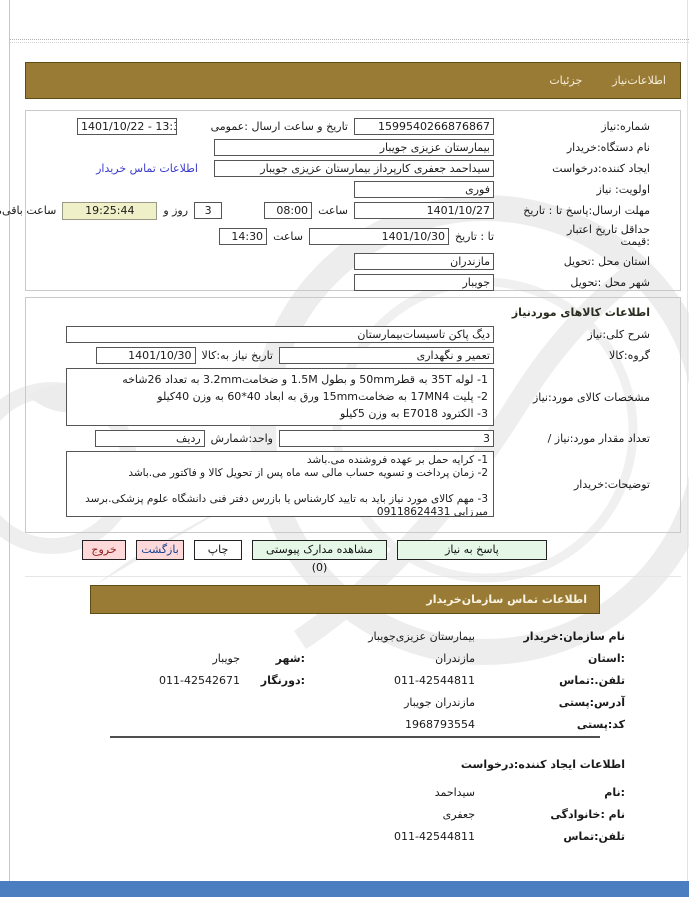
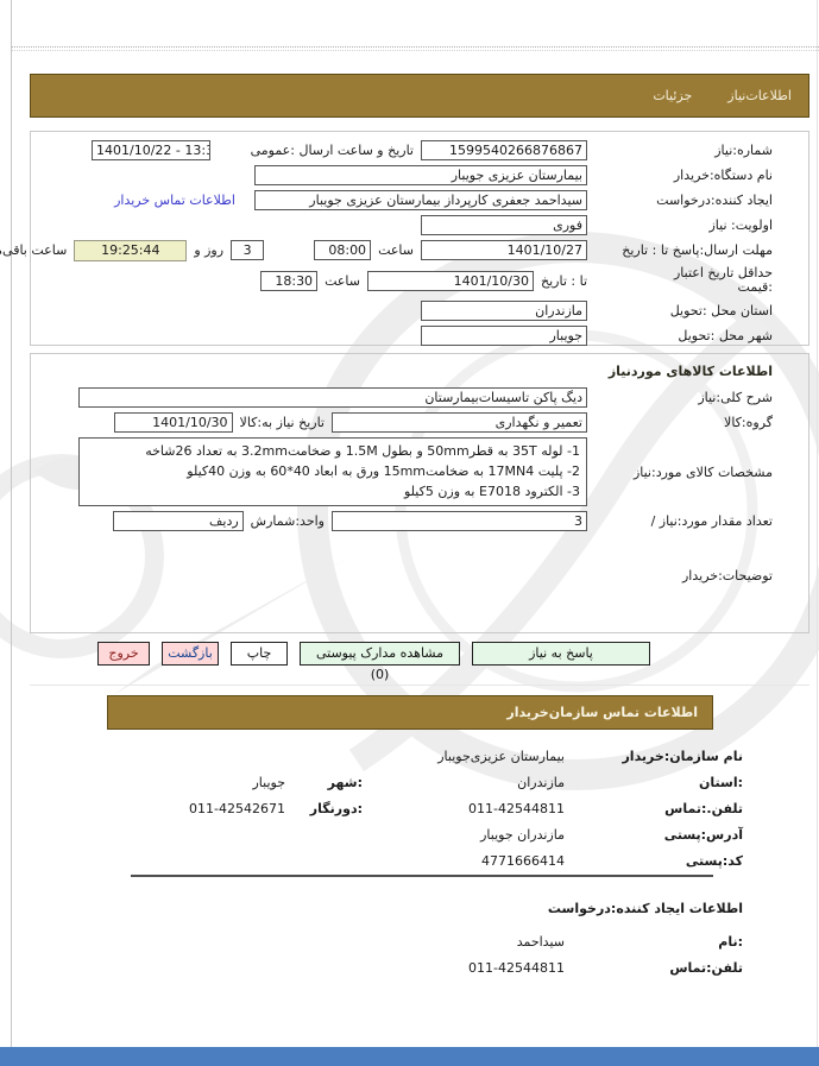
  اطلاعات‌نیاز
  جزئیات
  شماره:نیاز
  1599540266876867
  تاریخ و ساعت ارسال :عمومی
  1401/10/22 - 13:3
  نام دستگاه:خریدار
  بیمارستان عزیزی جویبار
  ایجاد کننده:درخواست
  سیداحمد جعفری کارپرداز بیمارستان عزیزی جویبار
  اطلاعات تماس خریدار
  اولویت: نیاز
  فوری
  مهلت ارسال:پاسخ تا : تاریخ
  1401/10/27
  ساعت
  08:00
  3
  روز و
  19:25:44
  حداقل تاریخ اعتبار
  :قیمت
  تا : تاریخ
  1401/10/30
  ساعت
- 14:30
+ 18:30
  استان محل :تحویل
  مازندران
  شهر محل :تحویل
  جویبار
  اطلاعات کالاهای موردنیاز
  شرح کلی:نیاز
  دیگ پاکن تاسیسات‌بیمارستان
  گروه:کالا
  تعمیر و نگهداری
  تاریخ نیاز به:کالا
  1401/10/30
  مشخصات کالای مورد:نیاز
  1- لوله 35T به قطر50mm و بطول 1.5M و ضخامت3.2mm به تعداد 26شاخه
  2- پلیت 17MN4 به ضخامت15mm ورق به ابعاد 40*60 به وزن 40کیلو
  3- الکترود E7018 به وزن 5کیلو
  تعداد مقدار مورد:نیاز /
  3
  واحد:شمارش
  ردیف
  توضیحات:خریدار
- 1- کرایه حمل بر عهده فروشنده می.باشد
- 2- زمان پرداخت و تسویه حساب مالی سه ماه پس از تحویل کالا و فاکتور می.باشد
- 3- مهم کالای مورد نیاز باید به تایید کارشناس یا بازرس دفتر فنی دانشگاه علوم پزشکی.برسد
- میرزایی 09118624431
  پاسخ به نیاز
  مشاهده مدارک پیوستی (0)
  چاپ
  بازگشت
  خروج
  اطلاعات تماس سازمان‌خریدار
  نام سازمان:خریدار
  بیمارستان عزیزی‌جویبار
  :استان
  مازندران
  :شهر
  جویبار
  تلفن.:تماس
  011-42544811
  :دورنگار
  011-42542671
  آدرس:پستی
  مازندران جویبار
  کد:پستی
- 1968793554
+ 4771666414
  اطلاعات ایجاد کننده:درخواست
  :نام
  سیداحمد
- نام :خانوادگی
- جعفری
  تلفن:تماس
  011-42544811
